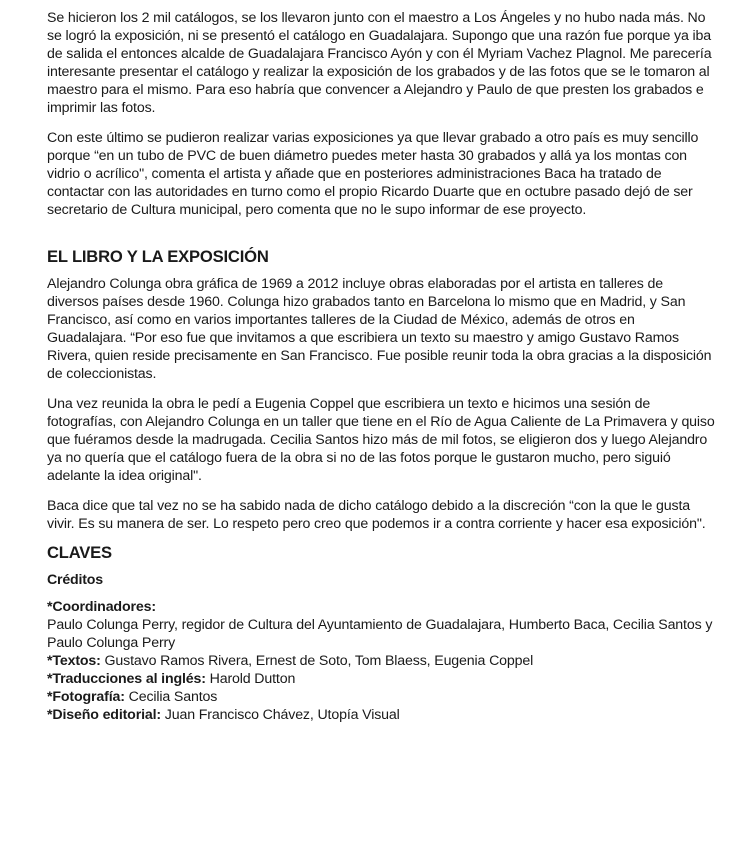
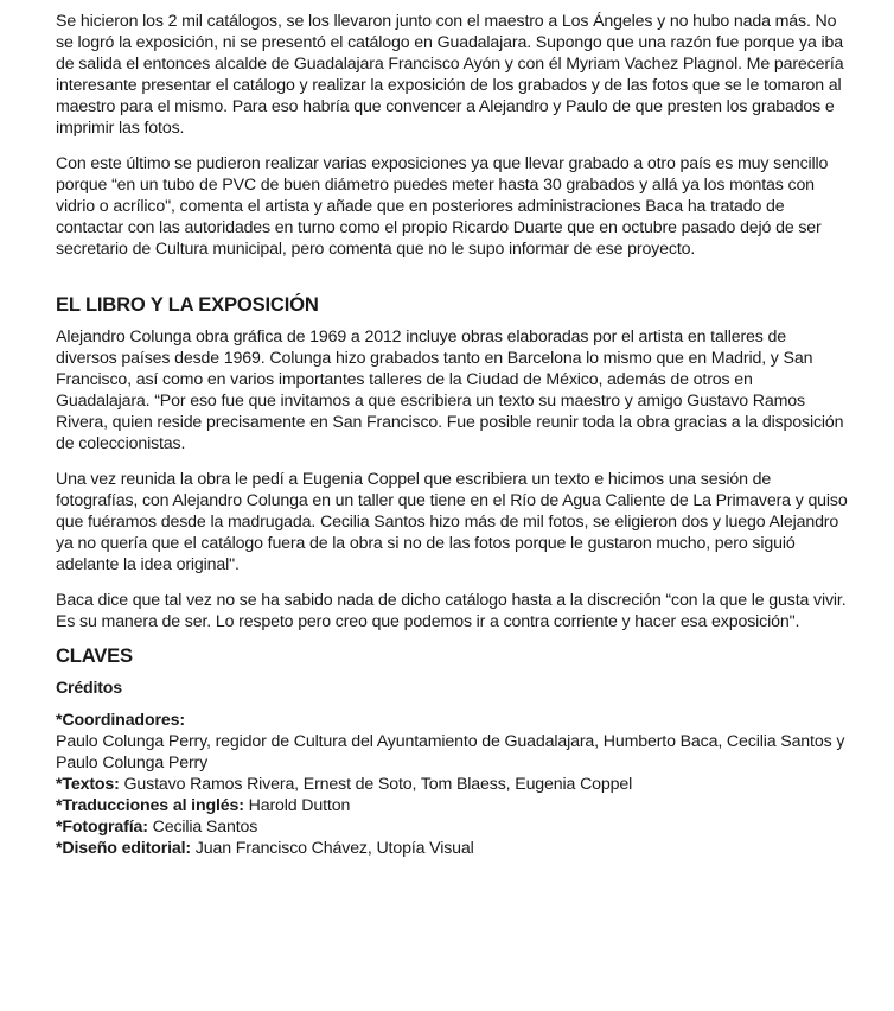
  Se hicieron los 2 mil catálogos, se los llevaron junto con el maestro a Los Ángeles y no hubo nada más. No se logró la exposición, ni se presentó el catálogo en Guadalajara. Supongo que una razón fue porque ya iba de salida el entonces alcalde de Guadalajara Francisco Ayón y con él Myriam Vachez Plagnol. Me parecería interesante presentar el catálogo y realizar la exposición de los grabados y de las fotos que se le tomaron al maestro para el mismo. Para eso habría que convencer a Alejandro y Paulo de que presten los grabados e imprimir las fotos.
  Con este último se pudieron realizar varias exposiciones ya que llevar grabado a otro país es muy sencillo porque “en un tubo de PVC de buen diámetro puedes meter hasta 30 grabados y allá ya los montas con vidrio o acrílico", comenta el artista y añade que en posteriores administraciones Baca ha tratado de contactar con las autoridades en turno como el propio Ricardo Duarte que en octubre pasado dejó de ser secretario de Cultura municipal, pero comenta que no le supo informar de ese proyecto.
  EL LIBRO Y LA EXPOSICIÓN
- Alejandro Colunga obra gráfica de 1969 a 2012 incluye obras elaboradas por el artista en talleres de diversos países desde 1960. Colunga hizo grabados tanto en Barcelona lo mismo que en Madrid, y San Francisco, así como en varios importantes talleres de la Ciudad de México, además de otros en Guadalajara. “Por eso fue que invitamos a que escribiera un texto su maestro y amigo Gustavo Ramos Rivera, quien reside precisamente en San Francisco. Fue posible reunir toda la obra gracias a la disposición de coleccionistas.
+ Alejandro Colunga obra gráfica de 1969 a 2012 incluye obras elaboradas por el artista en talleres de diversos países desde 1969. Colunga hizo grabados tanto en Barcelona lo mismo que en Madrid, y San Francisco, así como en varios importantes talleres de la Ciudad de México, además de otros en Guadalajara. “Por eso fue que invitamos a que escribiera un texto su maestro y amigo Gustavo Ramos Rivera, quien reside precisamente en San Francisco. Fue posible reunir toda la obra gracias a la disposición de coleccionistas.
  Una vez reunida la obra le pedí a Eugenia Coppel que escribiera un texto e hicimos una sesión de fotografías, con Alejandro Colunga en un taller que tiene en el Río de Agua Caliente de La Primavera y quiso que fuéramos desde la madrugada. Cecilia Santos hizo más de mil fotos, se eligieron dos y luego Alejandro ya no quería que el catálogo fuera de la obra si no de las fotos porque le gustaron mucho, pero siguió adelante la idea original".
- Baca dice que tal vez no se ha sabido nada de dicho catálogo debido a la discreción “con la que le gusta vivir. Es su manera de ser. Lo respeto pero creo que podemos ir a contra corriente y hacer esa exposición".
+ Baca dice que tal vez no se ha sabido nada de dicho catálogo hasta a la discreción “con la que le gusta vivir. Es su manera de ser. Lo respeto pero creo que podemos ir a contra corriente y hacer esa exposición".
  CLAVES
  Créditos
  *Coordinadores:
  Paulo Colunga Perry, regidor de Cultura del Ayuntamiento de Guadalajara, Humberto Baca, Cecilia Santos y Paulo Colunga Perry
  *Textos: Gustavo Ramos Rivera, Ernest de Soto, Tom Blaess, Eugenia Coppel
  *Traducciones al inglés: Harold Dutton
  *Fotografía: Cecilia Santos
  *Diseño editorial: Juan Francisco Chávez, Utopía Visual
